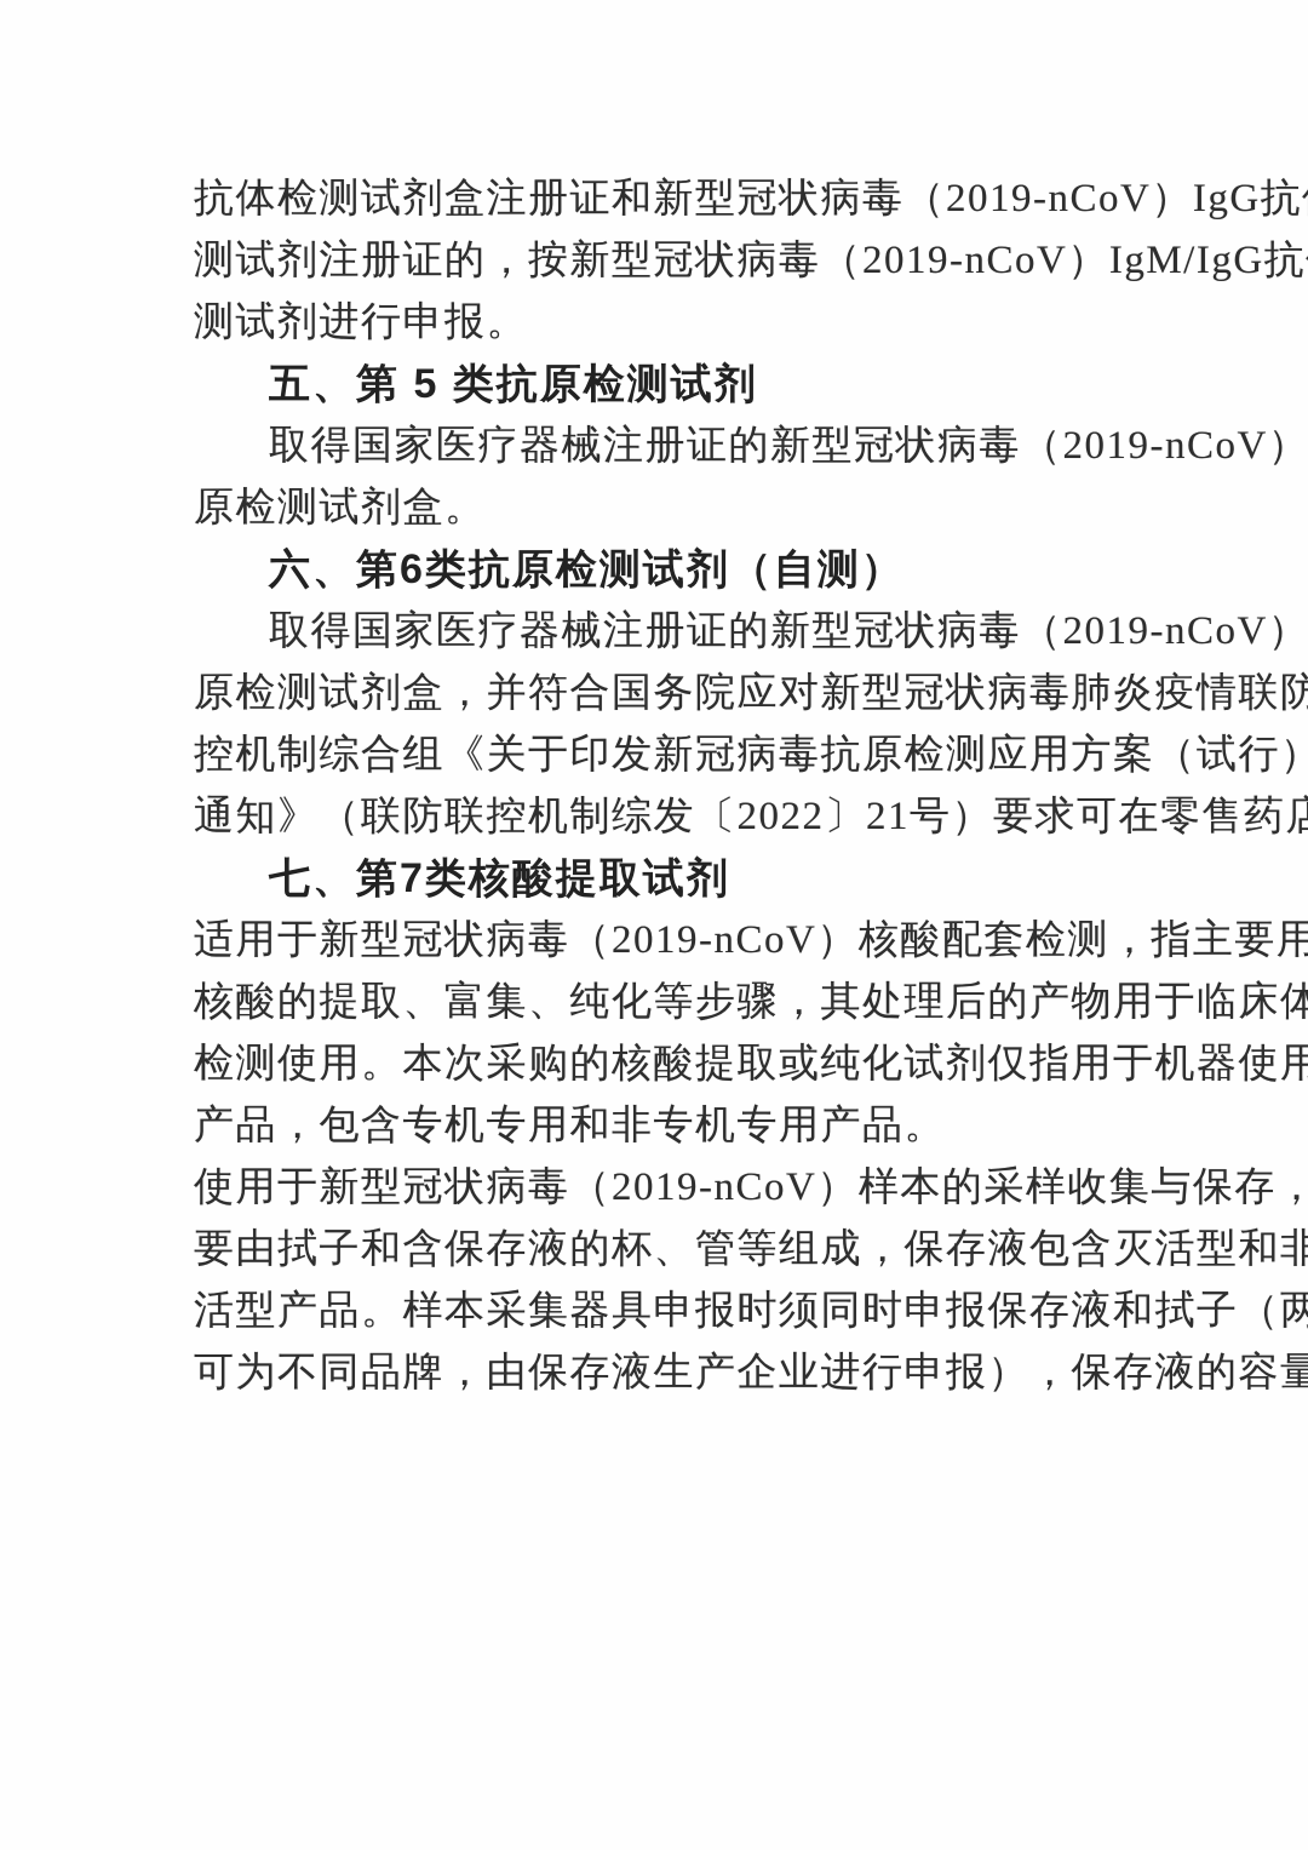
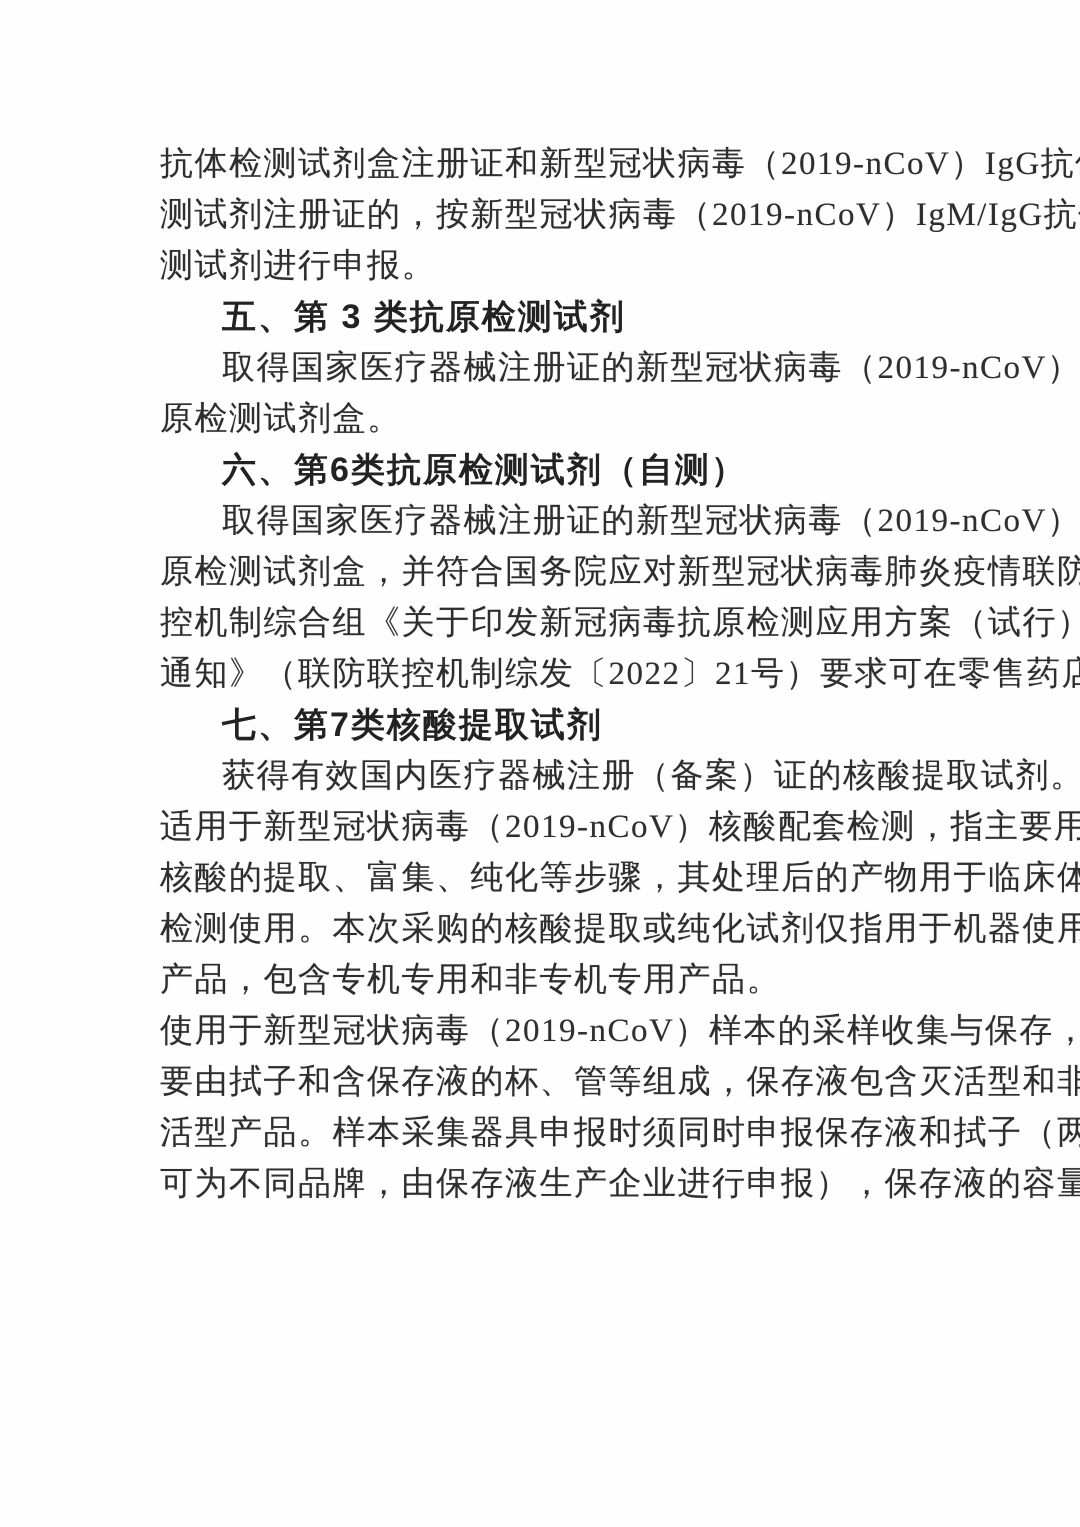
  抗体检测试剂盒注册证和新型冠状病毒（2019-nCoV）IgG抗
  测试剂注册证的，按新型冠状病毒（2019-nCoV）IgM/IgG抗
  测试剂进行申报。
- 五、第 5 类抗原检测试剂
+ 五、第 3 类抗原检测试剂
  取得国家医疗器械注册证的新型冠状病毒（2019-nCoV）
  原检测试剂盒。
  六、第6类抗原检测试剂（自测）
  取得国家医疗器械注册证的新型冠状病毒（2019-nCoV）
  原检测试剂盒，并符合国务院应对新型冠状病毒肺炎疫情联防
  控机制综合组《关于印发新冠病毒抗原检测应用方案（试行）
  通知》（联防联控机制综发〔2022〕21号）要求可在零售药店
  七、第7类核酸提取试剂
+ 获得有效国内医疗器械注册（备案）证的核酸提取试剂。
  适用于新型冠状病毒（2019-nCoV）核酸配套检测，指主要用
  核酸的提取、富集、纯化等步骤，其处理后的产物用于临床体
  检测使用。本次采购的核酸提取或纯化试剂仅指用于机器使用
  产品，包含专机专用和非专机专用产品。
  使用于新型冠状病毒（2019-nCoV）样本的采样收集与保存，
  要由拭子和含保存液的杯、管等组成，保存液包含灭活型和非
  活型产品。样本采集器具申报时须同时申报保存液和拭子（两
  可为不同品牌，由保存液生产企业进行申报），保存液的容量
